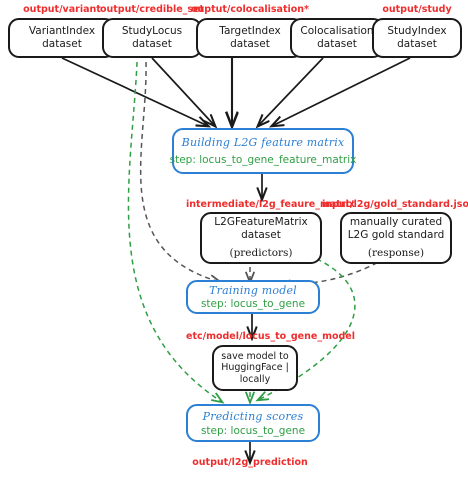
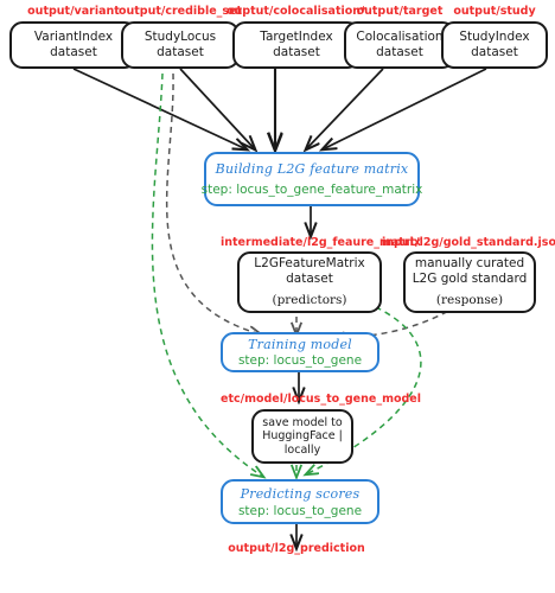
  output/variant
  VariantIndex
  dataset
  output/credible_set
  StudyLocus
  dataset
  ouptut/colocalisation*
  TargetIndex
  dataset
+ output/target
  Colocalisation
  dataset
  output/study
  StudyIndex
  dataset
  Building L2G feature matrix
  step: locus_to_gene_feature_matrix
  intermediate/l2g_feaure_ma
  L2GFeatureMatrix
  dataset
  (predictors)
  input/l2g/gold_standard.jso
  manually curated
  L2G gold standard
  (response)
  Training model
  step: locus_to_gene
  etc/model/locus_to_gene_model
  save model to
  HuggingFace |
  locally
  Predicting scores
  step: locus_to_gene
  output/l2g_prediction
